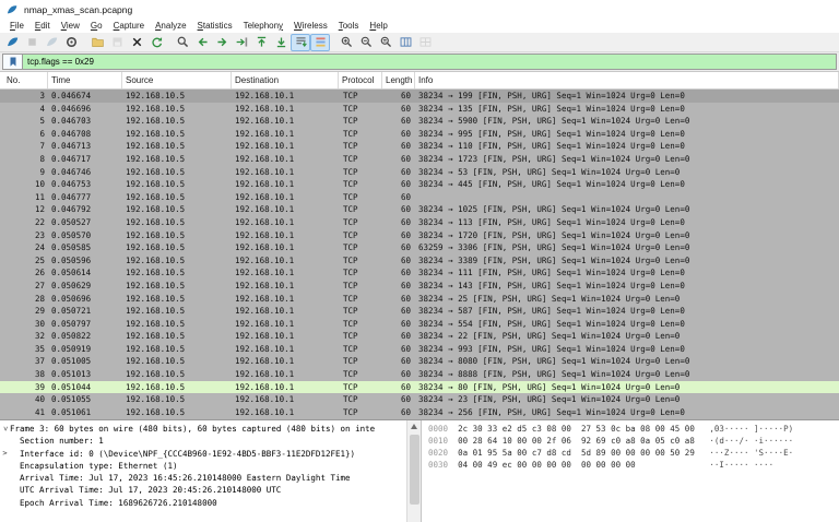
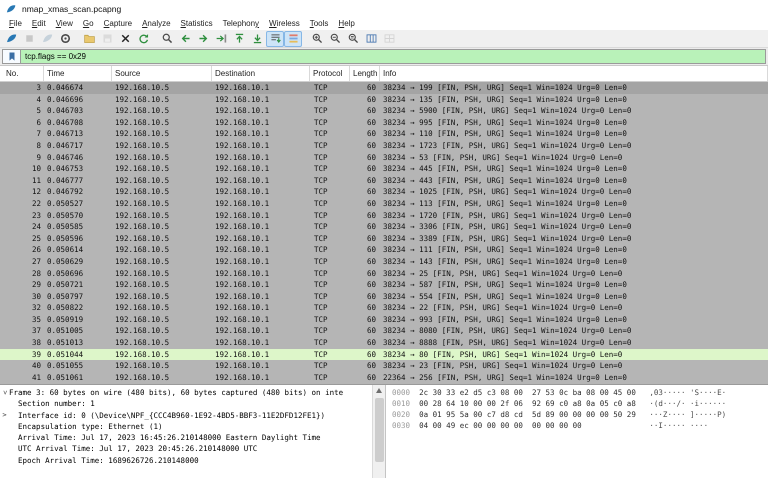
  nmap_xmas_scan.pcapng
  File
  Edit
  View
  Go
  Capture
  Analyze
  Statistics
  Telephony
  Wireless
  Tools
  Help
  tcp.flags == 0x29
  No.
  Time
  Source
  Destination
  Protocol
  Length
  Info
  3
  0.046674
  192.168.10.5
  192.168.10.1
  TCP
  60
  38234 → 199 [FIN, PSH, URG] Seq=1 Win=1024 Urg=0 Len=0
  4
  0.046696
  192.168.10.5
  192.168.10.1
  TCP
  60
  38234 → 135 [FIN, PSH, URG] Seq=1 Win=1024 Urg=0 Len=0
  5
  0.046703
  192.168.10.5
  192.168.10.1
  TCP
  60
  38234 → 5900 [FIN, PSH, URG] Seq=1 Win=1024 Urg=0 Len=0
  6
  0.046708
  192.168.10.5
  192.168.10.1
  TCP
  60
  38234 → 995 [FIN, PSH, URG] Seq=1 Win=1024 Urg=0 Len=0
  7
  0.046713
  192.168.10.5
  192.168.10.1
  TCP
  60
  38234 → 110 [FIN, PSH, URG] Seq=1 Win=1024 Urg=0 Len=0
  8
  0.046717
  192.168.10.5
  192.168.10.1
  TCP
  60
  38234 → 1723 [FIN, PSH, URG] Seq=1 Win=1024 Urg=0 Len=0
  9
  0.046746
  192.168.10.5
  192.168.10.1
  TCP
  60
  38234 → 53 [FIN, PSH, URG] Seq=1 Win=1024 Urg=0 Len=0
  10
  0.046753
  192.168.10.5
  192.168.10.1
  TCP
  60
  38234 → 445 [FIN, PSH, URG] Seq=1 Win=1024 Urg=0 Len=0
  11
  0.046777
  192.168.10.5
  192.168.10.1
  TCP
  60
+ 38234 → 443 [FIN, PSH, URG] Seq=1 Win=1024 Urg=0 Len=0
  12
  0.046792
  192.168.10.5
  192.168.10.1
  TCP
  60
  38234 → 1025 [FIN, PSH, URG] Seq=1 Win=1024 Urg=0 Len=0
  22
  0.050527
  192.168.10.5
  192.168.10.1
  TCP
  60
  38234 → 113 [FIN, PSH, URG] Seq=1 Win=1024 Urg=0 Len=0
  23
  0.050570
  192.168.10.5
  192.168.10.1
  TCP
  60
  38234 → 1720 [FIN, PSH, URG] Seq=1 Win=1024 Urg=0 Len=0
  24
  0.050585
  192.168.10.5
  192.168.10.1
  TCP
  60
- 63259 → 3306 [FIN, PSH, URG] Seq=1 Win=1024 Urg=0 Len=0
+ 38234 → 3306 [FIN, PSH, URG] Seq=1 Win=1024 Urg=0 Len=0
  25
  0.050596
  192.168.10.5
  192.168.10.1
  TCP
  60
  38234 → 3389 [FIN, PSH, URG] Seq=1 Win=1024 Urg=0 Len=0
  26
  0.050614
  192.168.10.5
  192.168.10.1
  TCP
  60
  38234 → 111 [FIN, PSH, URG] Seq=1 Win=1024 Urg=0 Len=0
  27
  0.050629
  192.168.10.5
  192.168.10.1
  TCP
  60
  38234 → 143 [FIN, PSH, URG] Seq=1 Win=1024 Urg=0 Len=0
  28
  0.050696
  192.168.10.5
  192.168.10.1
  TCP
  60
  38234 → 25 [FIN, PSH, URG] Seq=1 Win=1024 Urg=0 Len=0
  29
  0.050721
  192.168.10.5
  192.168.10.1
  TCP
  60
  38234 → 587 [FIN, PSH, URG] Seq=1 Win=1024 Urg=0 Len=0
  30
  0.050797
  192.168.10.5
  192.168.10.1
  TCP
  60
  38234 → 554 [FIN, PSH, URG] Seq=1 Win=1024 Urg=0 Len=0
  32
  0.050822
  192.168.10.5
  192.168.10.1
  TCP
  60
  38234 → 22 [FIN, PSH, URG] Seq=1 Win=1024 Urg=0 Len=0
  35
  0.050919
  192.168.10.5
  192.168.10.1
  TCP
  60
  38234 → 993 [FIN, PSH, URG] Seq=1 Win=1024 Urg=0 Len=0
  37
  0.051005
  192.168.10.5
  192.168.10.1
  TCP
  60
  38234 → 8080 [FIN, PSH, URG] Seq=1 Win=1024 Urg=0 Len=0
  38
  0.051013
  192.168.10.5
  192.168.10.1
  TCP
  60
  38234 → 8888 [FIN, PSH, URG] Seq=1 Win=1024 Urg=0 Len=0
  39
  0.051044
  192.168.10.5
  192.168.10.1
  TCP
  60
  38234 → 80 [FIN, PSH, URG] Seq=1 Win=1024 Urg=0 Len=0
  40
  0.051055
  192.168.10.5
  192.168.10.1
  TCP
  60
  38234 → 23 [FIN, PSH, URG] Seq=1 Win=1024 Urg=0 Len=0
  41
  0.051061
  192.168.10.5
  192.168.10.1
  TCP
  60
- 38234 → 256 [FIN, PSH, URG] Seq=1 Win=1024 Urg=0 Len=0
+ 22364 → 256 [FIN, PSH, URG] Seq=1 Win=1024 Urg=0 Len=0
  Frame 3: 60 bytes on wire (480 bits), 60 bytes captured (480 bits) on inte
  Section number: 1
  >
  Interface id: 0 (\Device\NPF_{CCC4B960-1E92-4BD5-BBF3-11E2DFD12FE1})
  Encapsulation type: Ethernet (1)
  Arrival Time: Jul 17, 2023 16:45:26.210148000 Eastern Daylight Time
  UTC Arrival Time: Jul 17, 2023 20:45:26.210148000 UTC
  Epoch Arrival Time: 1689626726.210148000
- 0000 2c 30 33 e2 d5 c3 08 00 27 53 0c ba 08 00 45 00 ,03····· ]·····P)
+ 0000 2c 30 33 e2 d5 c3 08 00 27 53 0c ba 08 00 45 00 ,03····· 'S····E·
  0010 00 28 64 10 00 00 2f 06 92 69 c0 a8 0a 05 c0 a8 ·(d···/· ·i······
- 0020 0a 01 95 5a 00 c7 d8 cd 5d 89 00 00 00 00 50 29 ···Z···· 'S····E·
+ 0020 0a 01 95 5a 00 c7 d8 cd 5d 89 00 00 00 00 50 29 ···Z···· ]·····P)
  0030 04 00 49 ec 00 00 00 00 00 00 00 00 ··I····· ····
